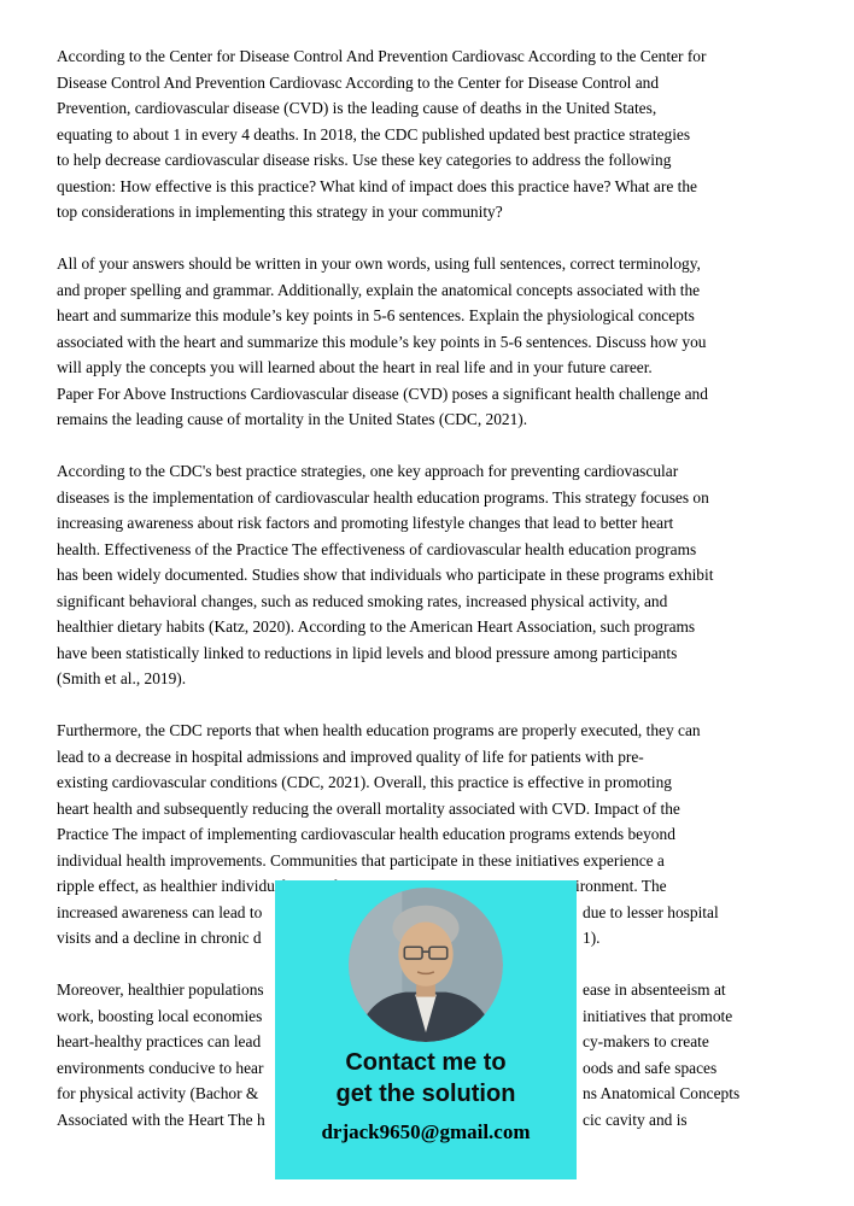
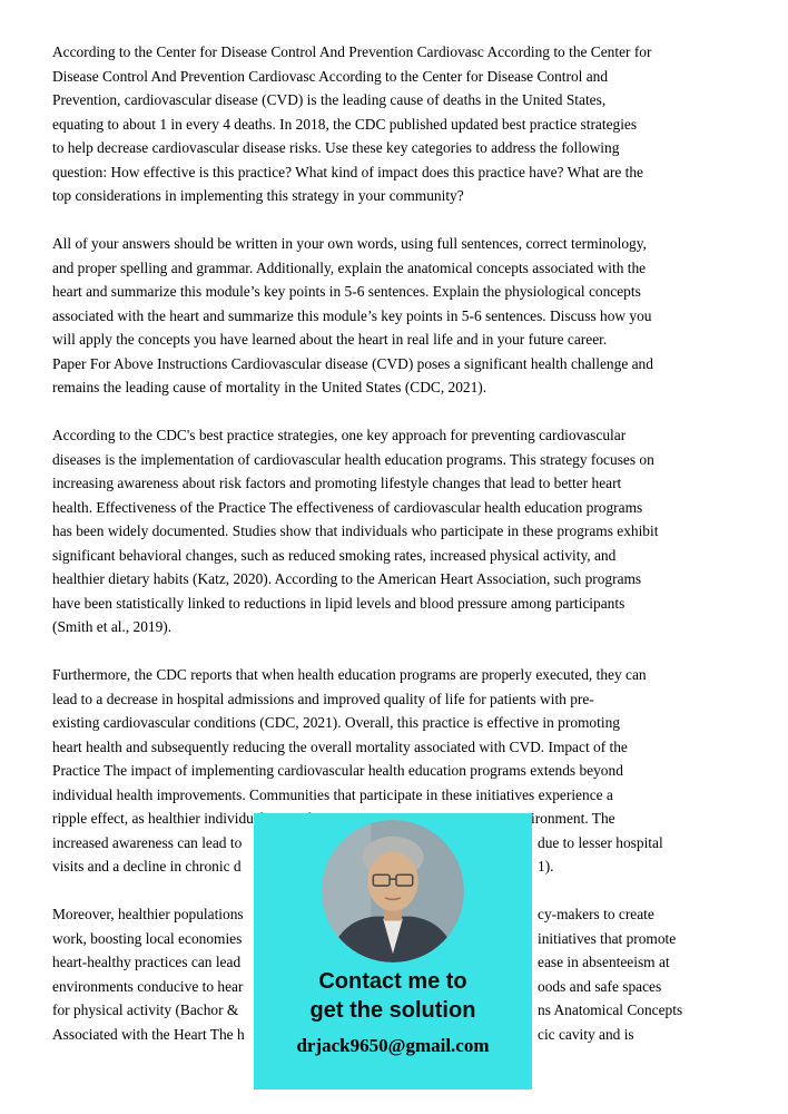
  According to the Center for Disease Control And Prevention Cardiovasc According to the Center for
  Disease Control And Prevention Cardiovasc According to the Center for Disease Control and
  Prevention, cardiovascular disease (CVD) is the leading cause of deaths in the United States,
  equating to about 1 in every 4 deaths. In 2018, the CDC published updated best practice strategies
  to help decrease cardiovascular disease risks. Use these key categories to address the following
  question: How effective is this practice? What kind of impact does this practice have? What are the
  top considerations in implementing this strategy in your community?
  All of your answers should be written in your own words, using full sentences, correct terminology,
  and proper spelling and grammar. Additionally, explain the anatomical concepts associated with the
  heart and summarize this module’s key points in 5-6 sentences. Explain the physiological concepts
  associated with the heart and summarize this module’s key points in 5-6 sentences. Discuss how you
- will apply the concepts you will learned about the heart in real life and in your future career.
+ will apply the concepts you have learned about the heart in real life and in your future career.
  Paper For Above Instructions Cardiovascular disease (CVD) poses a significant health challenge and
  remains the leading cause of mortality in the United States (CDC, 2021).
  According to the CDC's best practice strategies, one key approach for preventing cardiovascular
  diseases is the implementation of cardiovascular health education programs. This strategy focuses on
  increasing awareness about risk factors and promoting lifestyle changes that lead to better heart
  health. Effectiveness of the Practice The effectiveness of cardiovascular health education programs
  has been widely documented. Studies show that individuals who participate in these programs exhibit
  significant behavioral changes, such as reduced smoking rates, increased physical activity, and
  healthier dietary habits (Katz, 2020). According to the American Heart Association, such programs
  have been statistically linked to reductions in lipid levels and blood pressure among participants
  (Smith et al., 2019).
  Furthermore, the CDC reports that when health education programs are properly executed, they can
  lead to a decrease in hospital admissions and improved quality of life for patients with pre-
  existing cardiovascular conditions (CDC, 2021). Overall, this practice is effective in promoting
  heart health and subsequently reducing the overall mortality associated with CVD. Impact of the
  Practice The impact of implementing cardiovascular health education programs extends beyond
  individual health improvements. Communities that participate in these initiatives experience a
  increased awareness can lead to
  due to lesser hospital
  visits and a decline in chronic d
  1).
  Moreover, healthier populations
- ease in absenteeism at
+ cy-makers to create
  work, boosting local economies
  initiatives that promote
  heart-healthy practices can lead
- cy-makers to create
+ ease in absenteeism at
  environments conducive to hear
  oods and safe spaces
  for physical activity (Bachor &
  ns Anatomical Concepts
  Associated with the Heart The h
  cic cavity and is
  Contact me to
  get the solution
  drjack9650@gmail.com
